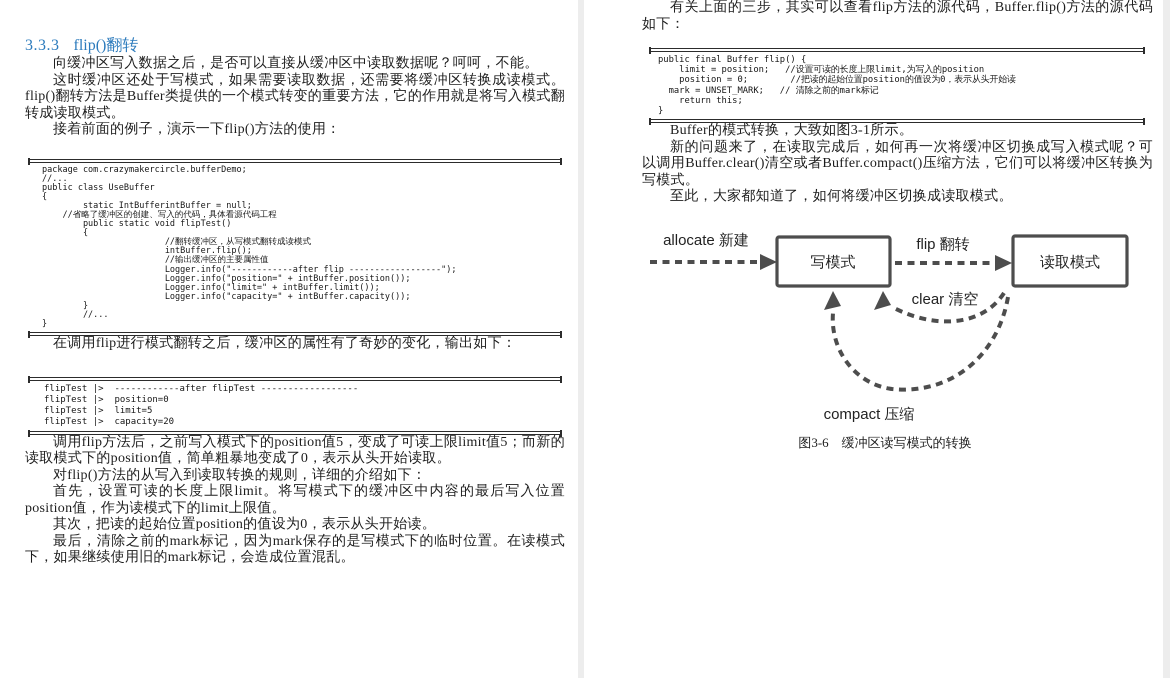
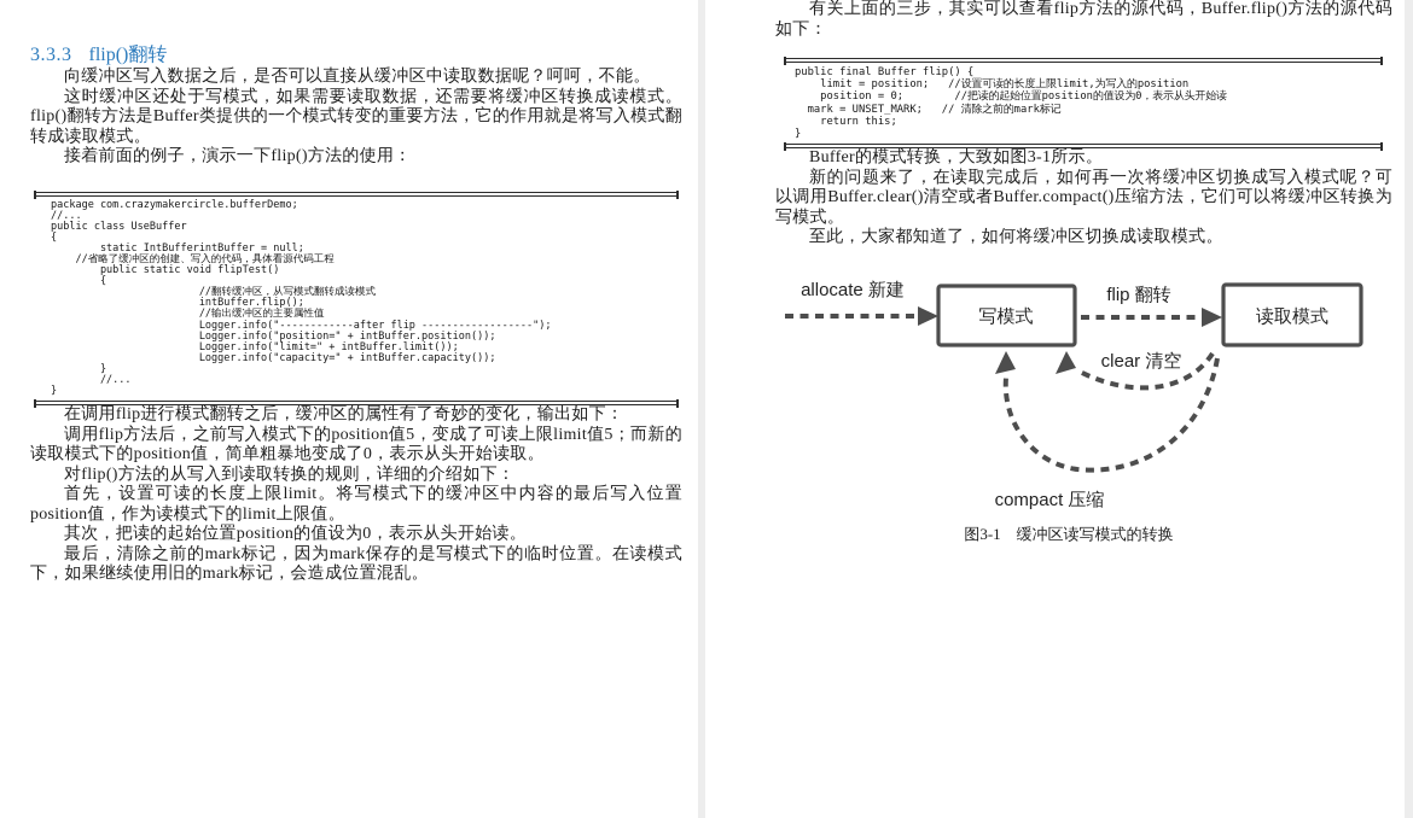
  3.3.3 flip()翻转
  向缓冲区写入数据之后，是否可以直接从缓冲区中读取数据呢？呵呵，不能。
  这时缓冲区还处于写模式，如果需要读取数据，还需要将缓冲区转换成读模式。flip()翻转方法是Buffer类提供的一个模式转变的重要方法，它的作用就是将写入模式翻转成读取模式。
  接着前面的例子，演示一下flip()方法的使用：
  package com.crazymakercircle.bufferDemo;
  //...
  public class UseBuffer
  {
  static IntBufferintBuffer = null;
  //省略了缓冲区的创建、写入的代码，具体看源代码工程
  public static void flipTest()
  {
  //翻转缓冲区，从写模式翻转成读模式
  intBuffer.flip();
  //输出缓冲区的主要属性值
  Logger.info("------------after flip ------------------");
  Logger.info("position=" + intBuffer.position());
  Logger.info("limit=" + intBuffer.limit());
  Logger.info("capacity=" + intBuffer.capacity());
  }
  //...
  }
  在调用flip进行模式翻转之后，缓冲区的属性有了奇妙的变化，输出如下：
- flipTest |> ------------after flipTest ------------------
- flipTest |> position=0
- flipTest |> limit=5
- flipTest |> capacity=20
  调用flip方法后，之前写入模式下的position值5，变成了可读上限limit值5；而新的读取模式下的position值，简单粗暴地变成了0，表示从头开始读取。
  对flip()方法的从写入到读取转换的规则，详细的介绍如下：
  首先，设置可读的长度上限limit。将写模式下的缓冲区中内容的最后写入位置position值，作为读模式下的limit上限值。
  其次，把读的起始位置position的值设为0，表示从头开始读。
  最后，清除之前的mark标记，因为mark保存的是写模式下的临时位置。在读模式下，如果继续使用旧的mark标记，会造成位置混乱。
  有关上面的三步，其实可以查看flip方法的源代码，Buffer.flip()方法的源代码如下：
  public final Buffer flip() {
  limit = position; //设置可读的长度上限limit,为写入的position
  position = 0; //把读的起始位置position的值设为0，表示从头开始读
  mark = UNSET_MARK; // 清除之前的mark标记
  return this;
  }
  Buffer的模式转换，大致如图3-1所示。
  新的问题来了，在读取完成后，如何再一次将缓冲区切换成写入模式呢？可以调用Buffer.clear()清空或者Buffer.compact()压缩方法，它们可以将缓冲区转换为写模式。
  至此，大家都知道了，如何将缓冲区切换成读取模式。
  写模式
  读取模式
  allocate 新建
  flip 翻转
  clear 清空
  compact 压缩
- 图3-6 缓冲区读写模式的转换
+ 图3-1 缓冲区读写模式的转换
